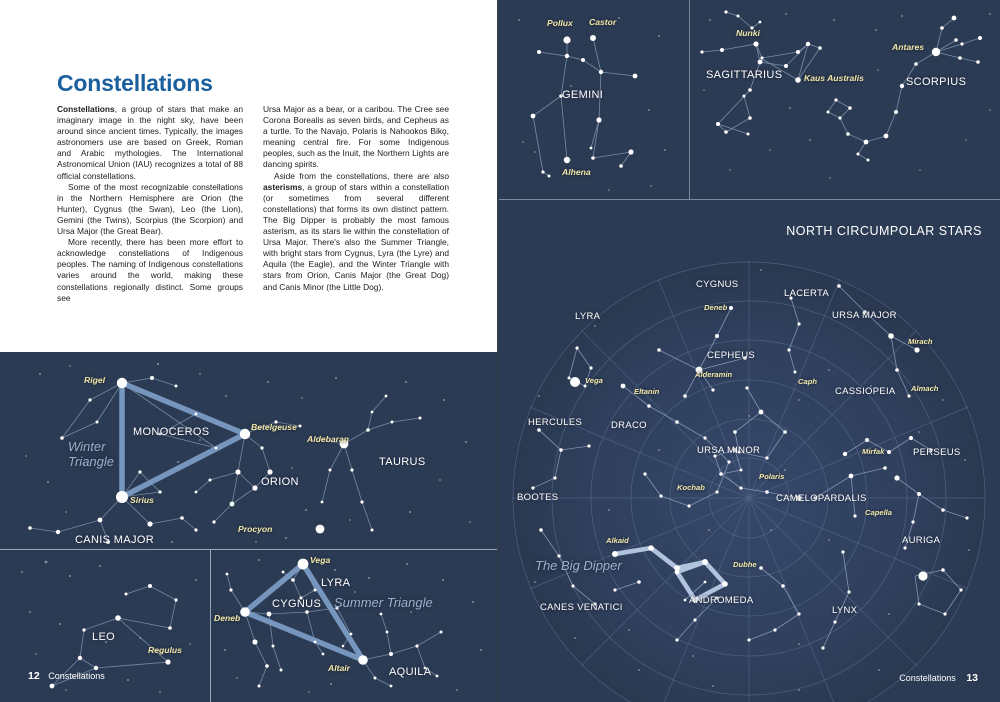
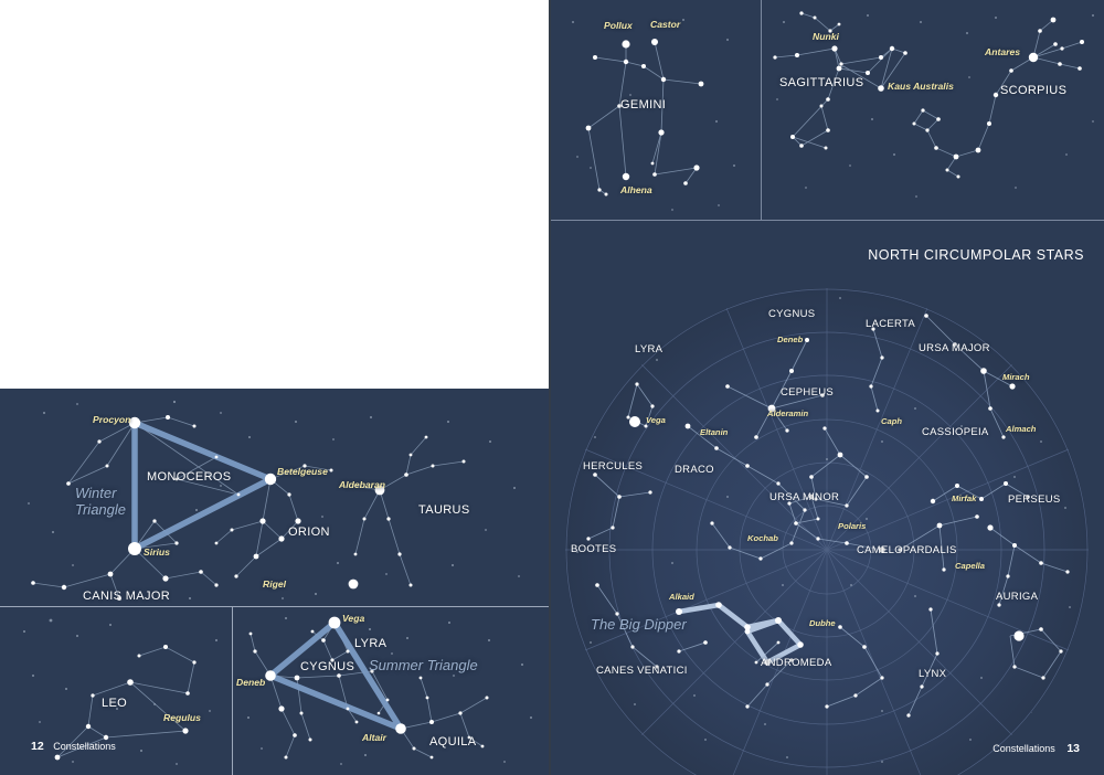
- Constellations
- Constellations, a group of stars that make an imaginary image in the night sky, have been around since ancient times. Typically, the images astronomers use are based on Greek, Roman and Arabic mythologies. The International Astronomical Union (IAU) recognizes a total of 88 official constellations.
- Some of the most recognizable constellations in the Northern Hemisphere are Orion (the Hunter), Cygnus (the Swan), Leo (the Lion), Gemini (the Twins), Scorpius (the Scorpion) and Ursa Major (the Great Bear).
- More recently, there has been more effort to acknowledge constellations of Indigenous peoples. The naming of Indigenous constellations varies around the world, making these constellations regionally distinct. Some groups see
- Ursa Major as a bear, or a caribou. The Cree see Corona Borealis as seven birds, and Cepheus as a turtle. To the Navajo, Polaris is Nahookos Bikǫ, meaning central fire. For some Indigenous peoples, such as the Inuit, the Northern Lights are dancing spirits.
- Aside from the constellations, there are also asterisms, a group of stars within a constellation (or sometimes from several different constellations) that forms its own distinct pattern. The Big Dipper is probably the most famous asterism, as its stars lie within the constellation of Ursa Major. There's also the Summer Triangle, with bright stars from Cygnus, Lyra (the Lyre) and Aquila (the Eagle), and the Winter Triangle with stars from Orion, Canis Major (the Great Dog) and Canis Minor (the Little Dog).
- Rigel
+ Procyon
  Betelgeuse
  Sirius
- Procyon
+ Rigel
  Aldebaran
  MONOCEROS
  CANIS MAJOR
  ORION
  TAURUS
  Winter
  Triangle
  LEO
  Regulus
  12 Constellations
  Vega
  Deneb
  Altair
  LYRA
  CYGNUS
  AQUILA
  Summer Triangle
  Pollux
  Castor
  Alhena
  GEMINI
  Nunki
  Kaus Australis
  Antares
  SAGITTARIUS
  SCORPIUS
  NORTH CIRCUMPOLAR STARS
  CYGNUS
  LACERTA
  URSA MAJOR
  LYRA
  CEPHEUS
  CASSIOPEIA
  HERCULES
  DRACO
  URSA MINOR
  PERSEUS
  BOOTES
  CAMELOPARDALIS
  AURIGA
  CANES VENATICI
  ANDROMEDA
  LYNX
  Deneb
  Vega
  Mirach
  Almach
  Alderamin
  Caph
  Eltanin
  Polaris
  Kochab
  Mirfak
  Capella
  Alkaid
  Dubhe
  The Big Dipper
  Constellations 13
